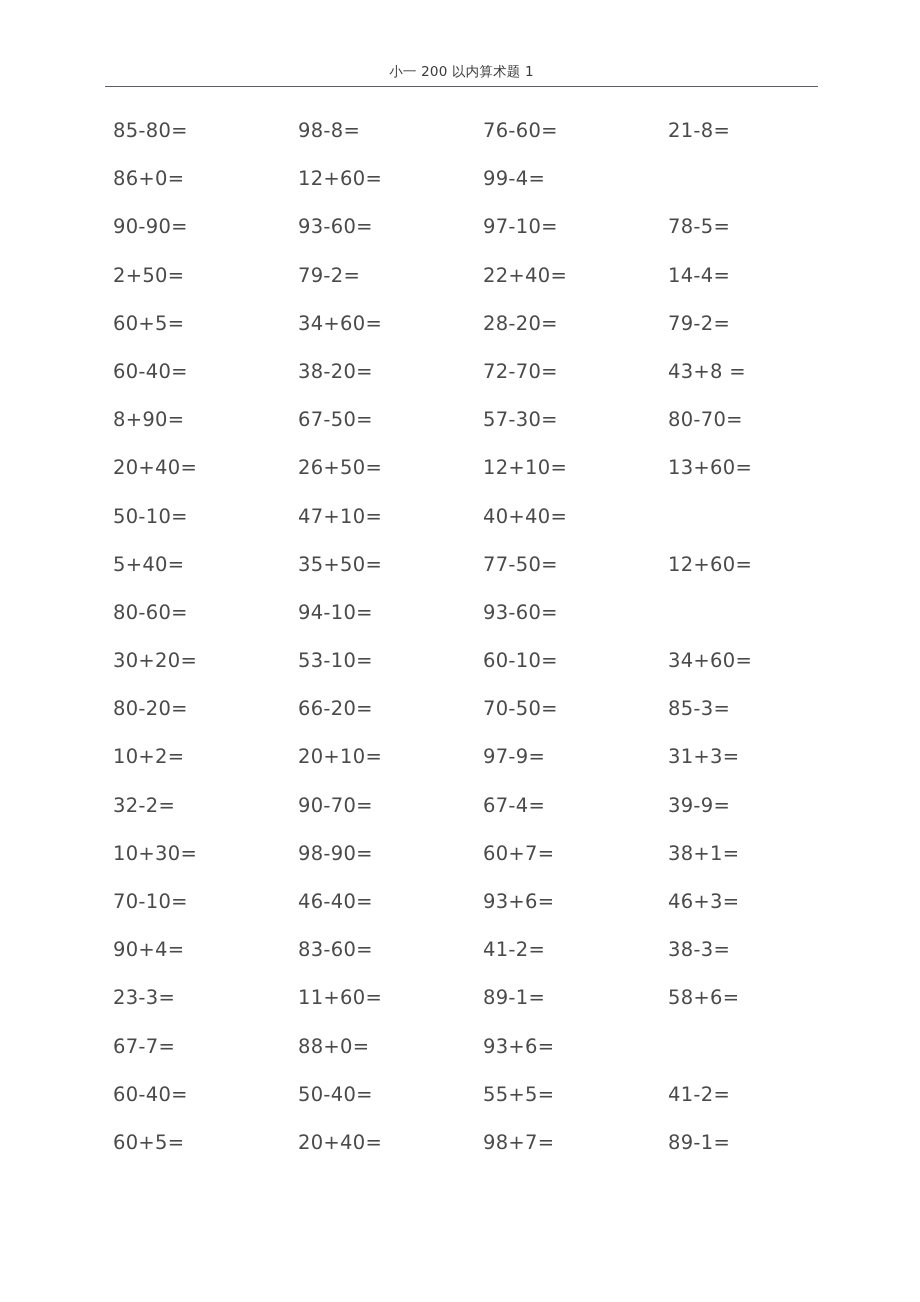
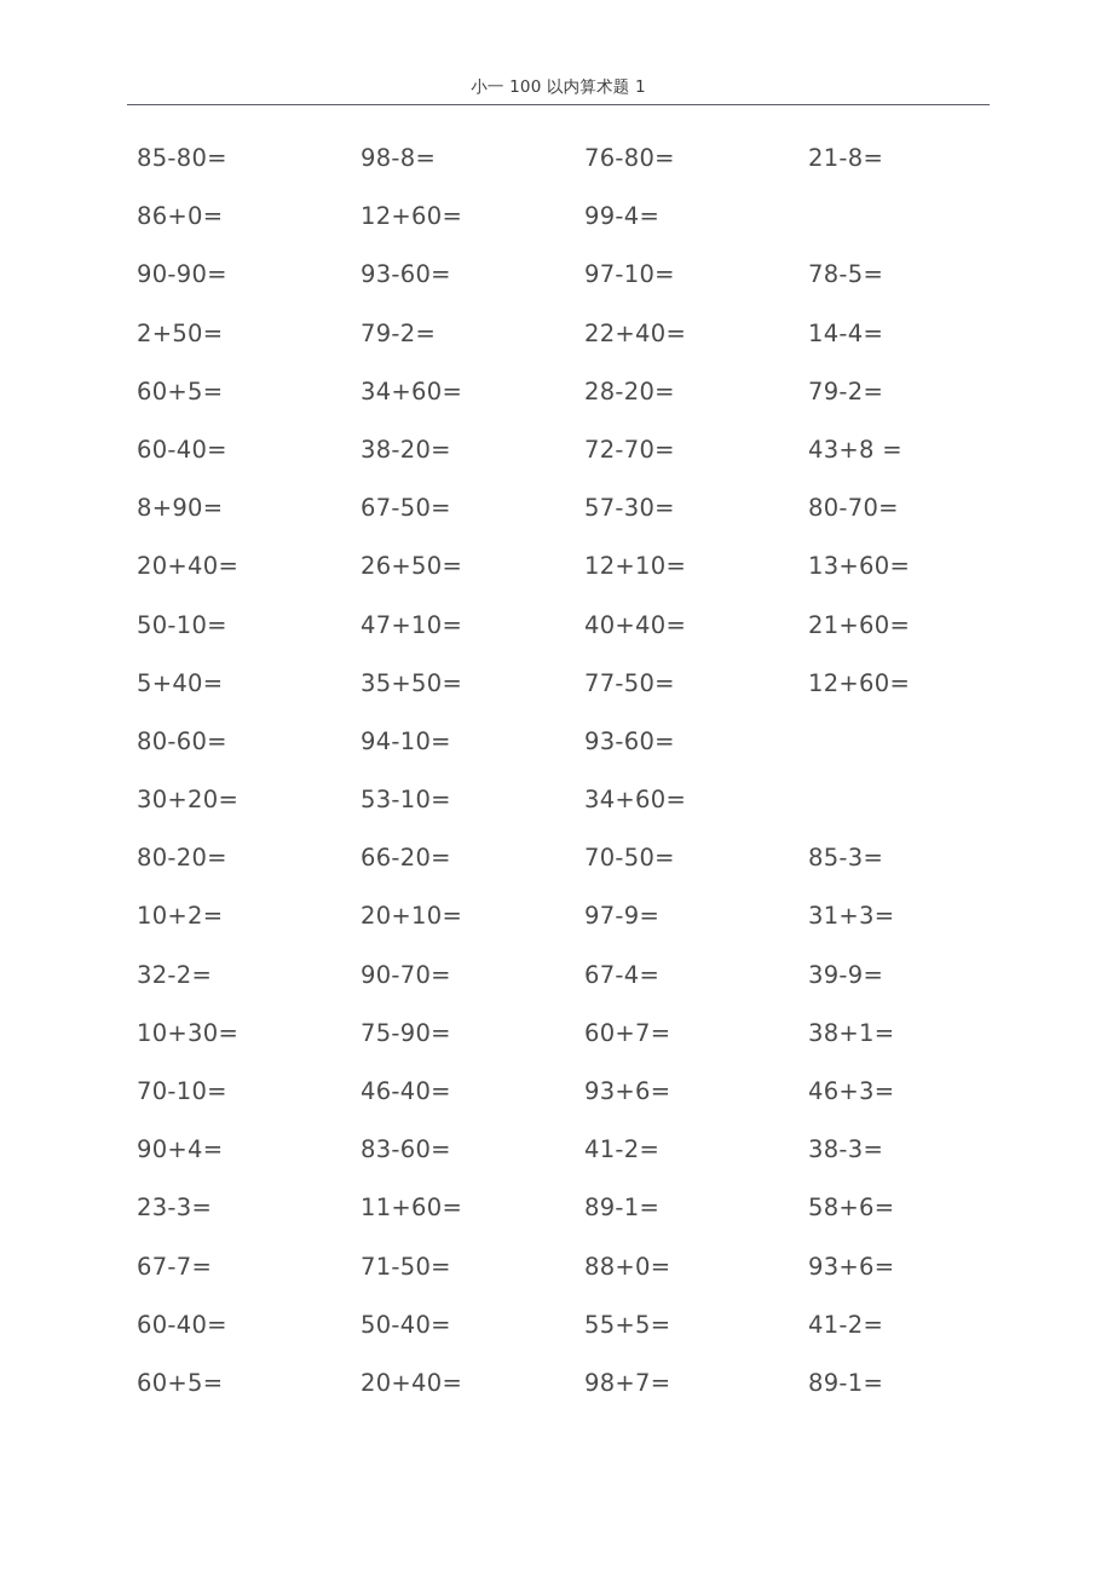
- 小一 200 以内算术题 1
+ 小一 100 以内算术题 1
  85-80=
  98-8=
- 76-60=
+ 76-80=
  21-8=
  86+0=
  12+60=
  99-4=
  90-90=
  93-60=
  97-10=
  78-5=
  2+50=
  79-2=
  22+40=
  14-4=
  60+5=
  34+60=
  28-20=
  79-2=
  60-40=
  38-20=
  72-70=
  43+8 =
  8+90=
  67-50=
  57-30=
  80-70=
  20+40=
  26+50=
  12+10=
  13+60=
  50-10=
  47+10=
  40+40=
+ 21+60=
  5+40=
  35+50=
  77-50=
  12+60=
  80-60=
  94-10=
  93-60=
  30+20=
  53-10=
- 60-10=
  34+60=
  80-20=
  66-20=
  70-50=
  85-3=
  10+2=
  20+10=
  97-9=
  31+3=
  32-2=
  90-70=
  67-4=
  39-9=
  10+30=
- 98-90=
+ 75-90=
  60+7=
  38+1=
  70-10=
  46-40=
  93+6=
  46+3=
  90+4=
  83-60=
  41-2=
  38-3=
  23-3=
  11+60=
  89-1=
  58+6=
  67-7=
+ 71-50=
  88+0=
  93+6=
  60-40=
  50-40=
  55+5=
  41-2=
  60+5=
  20+40=
  98+7=
  89-1=
